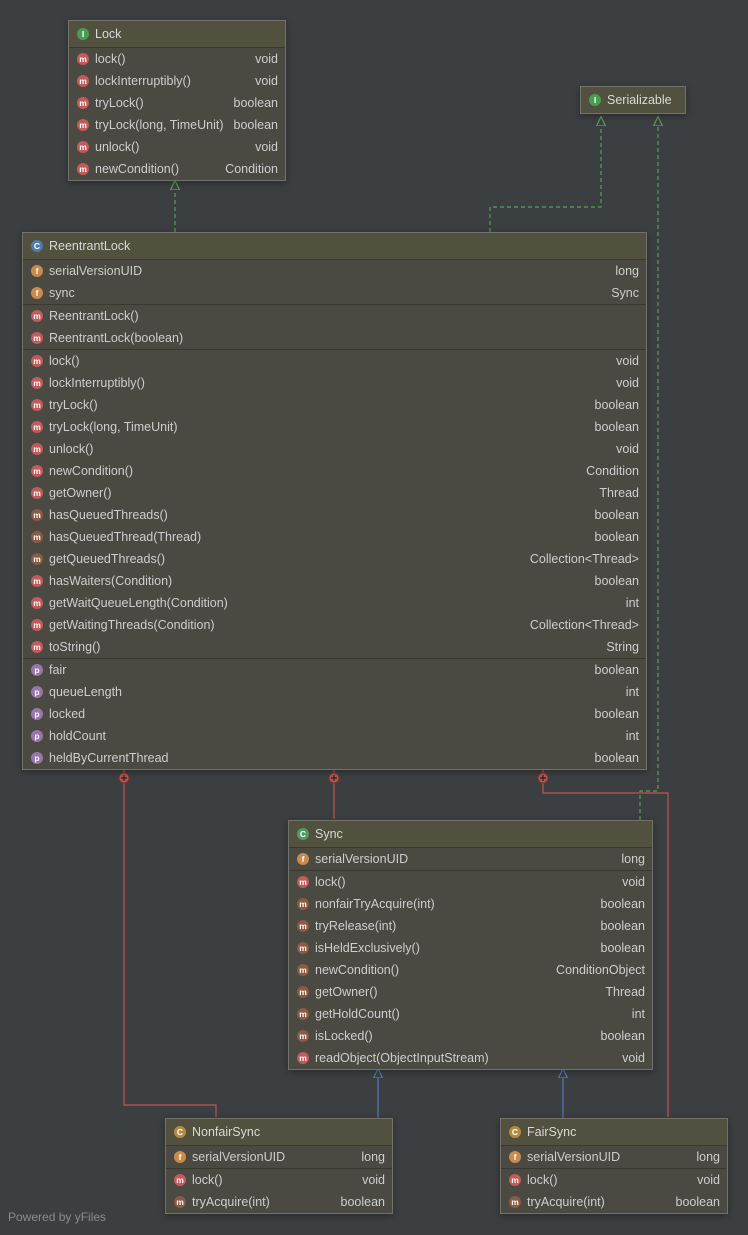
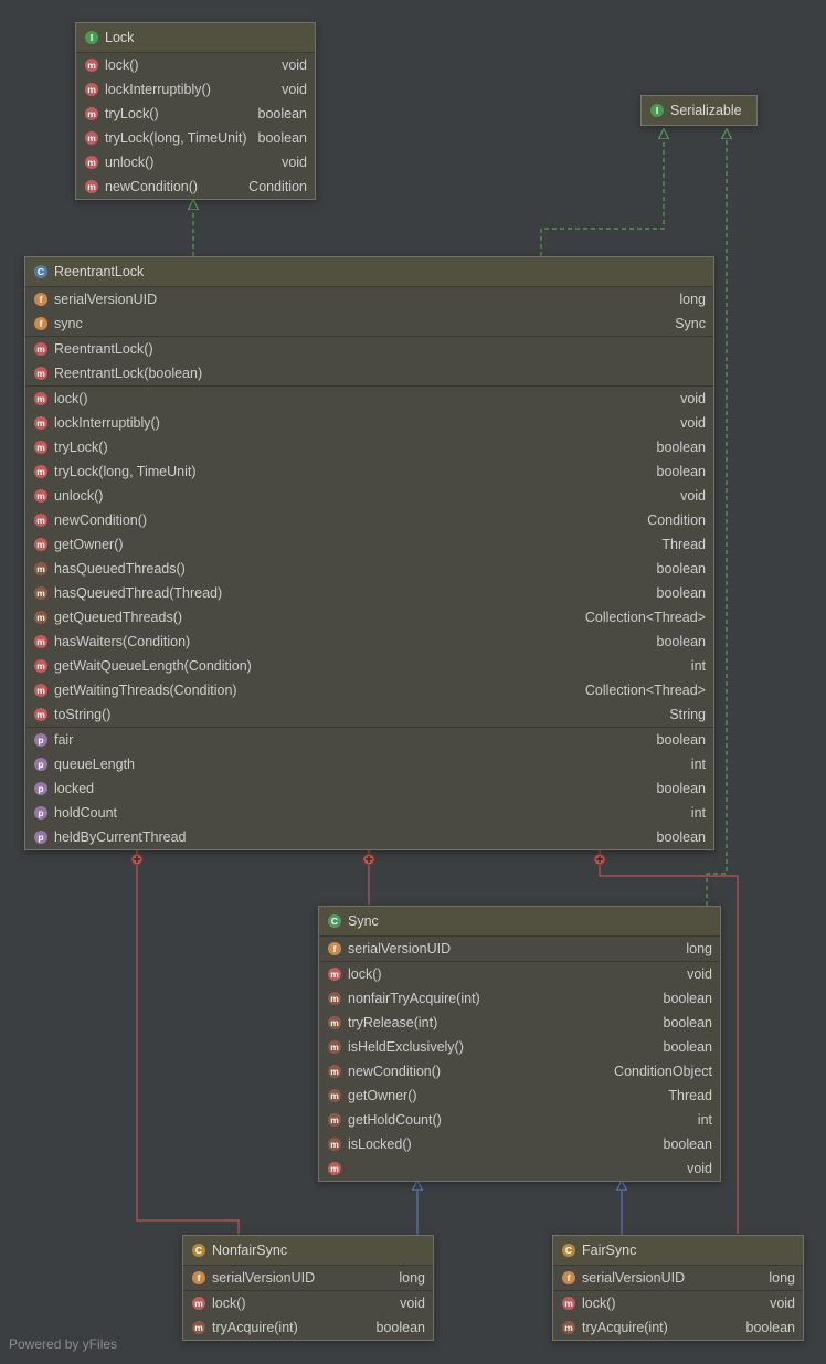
  Powered by yFiles
  I
  Lock
  m
  void
  lock()
  m
  void
  lockInterruptibly()
  m
  boolean
  tryLock()
  m
  boolean
  tryLock(long, TimeUnit)
  m
  void
  unlock()
  m
  Condition
  newCondition()
  I
  Serializable
  C
  ReentrantLock
  f
  long
  serialVersionUID
  f
  Sync
  sync
  m
  ReentrantLock()
  m
  ReentrantLock(boolean)
  m
  void
  lock()
  m
  void
  lockInterruptibly()
  m
  boolean
  tryLock()
  m
  boolean
  tryLock(long, TimeUnit)
  m
  void
  unlock()
  m
  Condition
  newCondition()
  m
  Thread
  getOwner()
  m
  boolean
  hasQueuedThreads()
  m
  boolean
  hasQueuedThread(Thread)
  m
  Collection<Thread>
  getQueuedThreads()
  m
  boolean
  hasWaiters(Condition)
  m
  int
  getWaitQueueLength(Condition)
  m
  Collection<Thread>
  getWaitingThreads(Condition)
  m
  String
  toString()
  p
  boolean
  fair
  p
  int
  queueLength
  p
  boolean
  locked
  p
  int
  holdCount
  p
  boolean
  heldByCurrentThread
  C
  Sync
  f
  long
  serialVersionUID
  m
  void
  lock()
  m
  boolean
  nonfairTryAcquire(int)
  m
  boolean
  tryRelease(int)
  m
  boolean
  isHeldExclusively()
  m
  ConditionObject
  newCondition()
  m
  Thread
  getOwner()
  m
  int
  getHoldCount()
  m
  boolean
  isLocked()
  m
  void
- readObject(ObjectInputStream)
  C
  NonfairSync
  f
  long
  serialVersionUID
  m
  void
  lock()
  m
  boolean
  tryAcquire(int)
  C
  FairSync
  f
  long
  serialVersionUID
  m
  void
  lock()
  m
  boolean
  tryAcquire(int)
